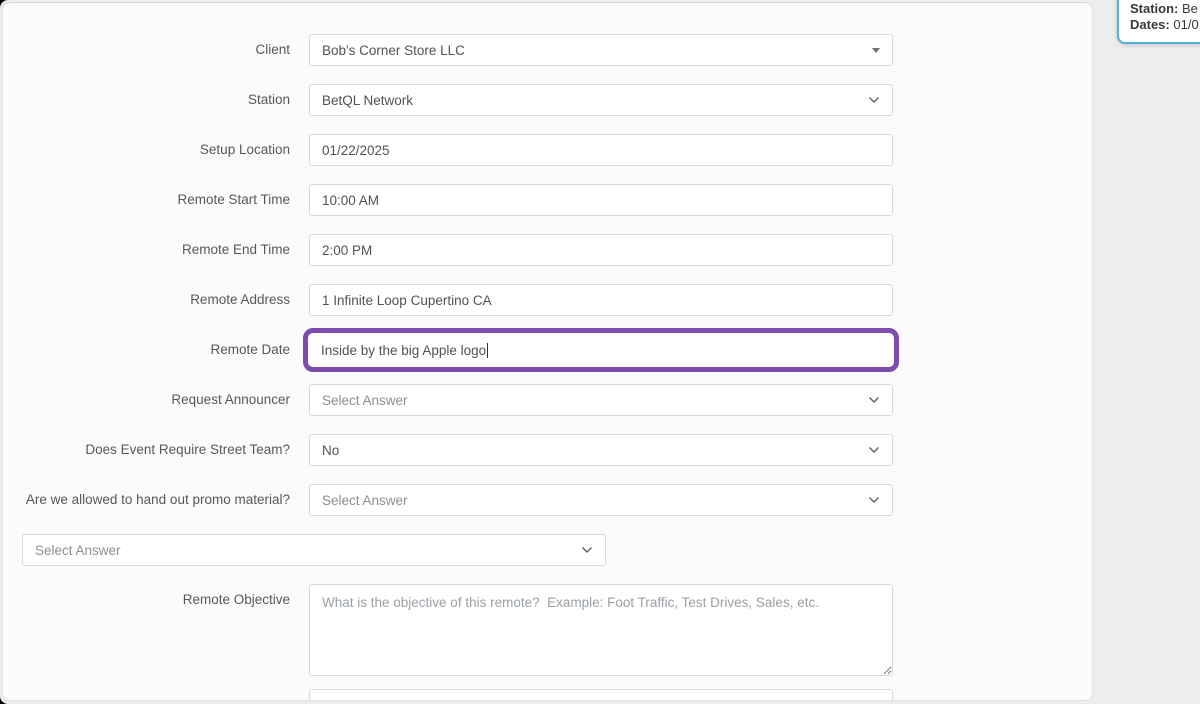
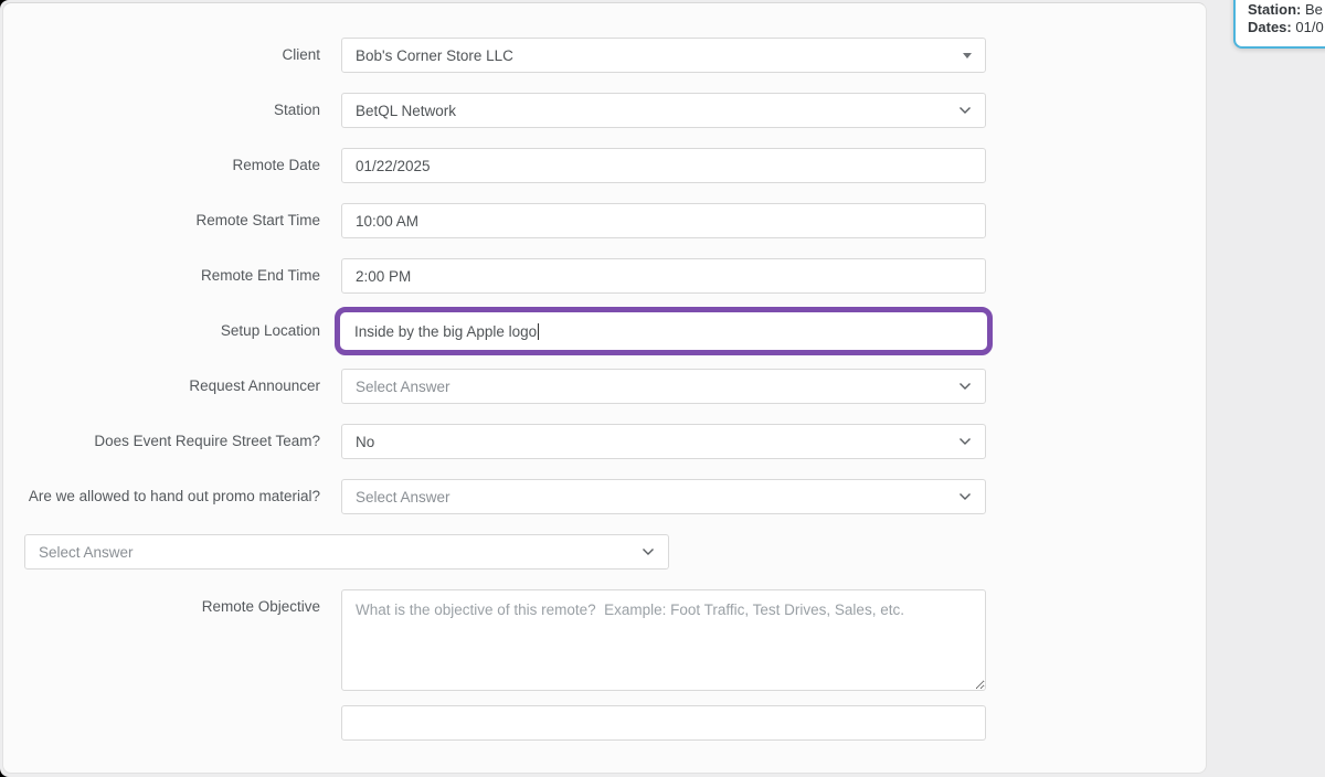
  Client
  Bob's Corner Store LLC
  Station
  BetQL Network
- Setup Location
+ Remote Date
  01/22/2025
  Remote Start Time
  10:00 AM
  Remote End Time
  2:00 PM
- Remote Address
- 1 Infinite Loop Cupertino CA
- Remote Date
+ Setup Location
  Inside by the big Apple logo
  Request Announcer
  Select Answer
  Does Event Require Street Team?
  No
  Are we allowed to hand out promo material?
  Select Answer
  Select Answer
  Remote Objective
  What is the objective of this remote? Example: Foot Traffic, Test Drives, Sales, etc.
  Station: Be
  Dates: 01/0
